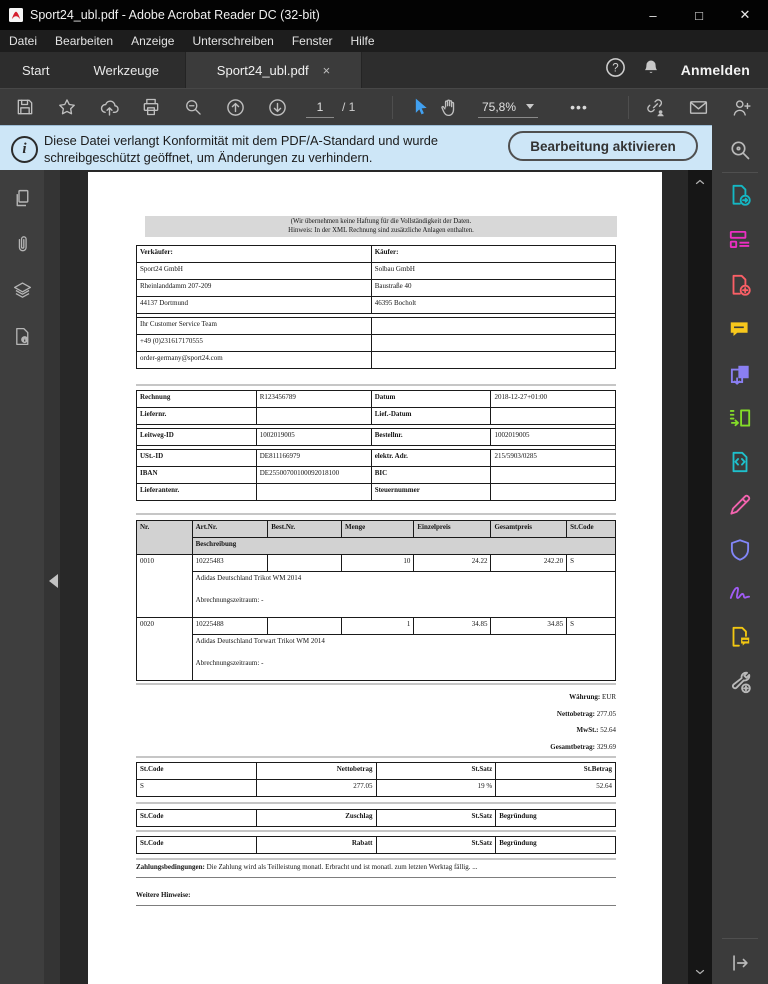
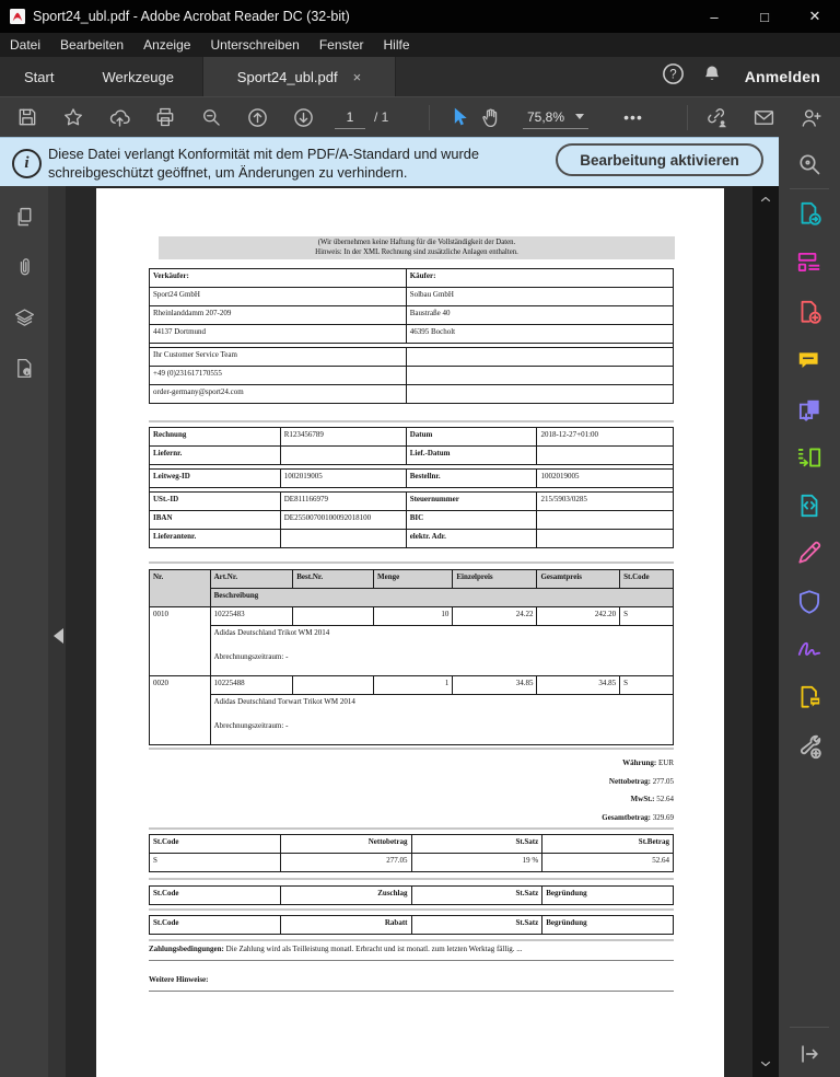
  Sport24_ubl.pdf - Adobe Acrobat Reader DC (32-bit)
  –
  □
  ✕
  Datei
  Bearbeiten
  Anzeige
  Unterschreiben
  Fenster
  Hilfe
  Start
  Werkzeuge
  Sport24_ubl.pdf
  ×
  ?
  Anmelden
  1
  / 1
  75,8%
  •••
  i
  Diese Datei verlangt Konformität mit dem PDF/A-Standard und wurde
  schreibgeschützt geöffnet, um Änderungen zu verhindern.
  Bearbeitung aktivieren
  Verkäufer:	Käufer:
  Sport24 GmbH	Solbau GmbH
  Rheinlanddamm 207-209	Baustraße 40
  44137 Dortmund	46395 Bocholt
  Ihr Customer Service Team
  +49 (0)231617170555
  order-germany@sport24.com
  Rechnung	R123456789	Datum	2018-12-27+01:00
  Liefernr.		Lief.-Datum
  Leitweg-ID	1002019005	Bestellnr.	1002019005
- USt.-ID	DE811166979	elektr. Adr.	215/5903/0285
+ USt.-ID	DE811166979	Steuernummer	215/5903/0285
  IBAN	DE25500700100092018100	BIC
- Lieferantenr.		Steuernummer
+ Lieferantenr.		elektr. Adr.
  Nr.	Art.Nr.	Best.Nr.	Menge	Einzelpreis	Gesamtpreis	St.Code
  Beschreibung
  0010	10225483		10	24.22	242.20	S
  Adidas Deutschland Trikot WM 2014 Abrechnungszeitraum: -
  0020	10225488		1	34.85	34.85	S
  Adidas Deutschland Torwart Trikot WM 2014 Abrechnungszeitraum: -
  Währung: EUR
  Nettobetrag: 277.05
  MwSt.: 52.64
  Gesamtbetrag: 329.69
  St.Code	Nettobetrag	St.Satz	St.Betrag
  S	277.05	19 %	52.64
  St.Code	Zuschlag	St.Satz	Begründung
  St.Code	Rabatt	St.Satz	Begründung
  Zahlungsbedingungen: Die Zahlung wird als Teilleistung monatl. Erbracht und ist monatl. zum letzten Werktag fällig. ...
  Weitere Hinweise:
